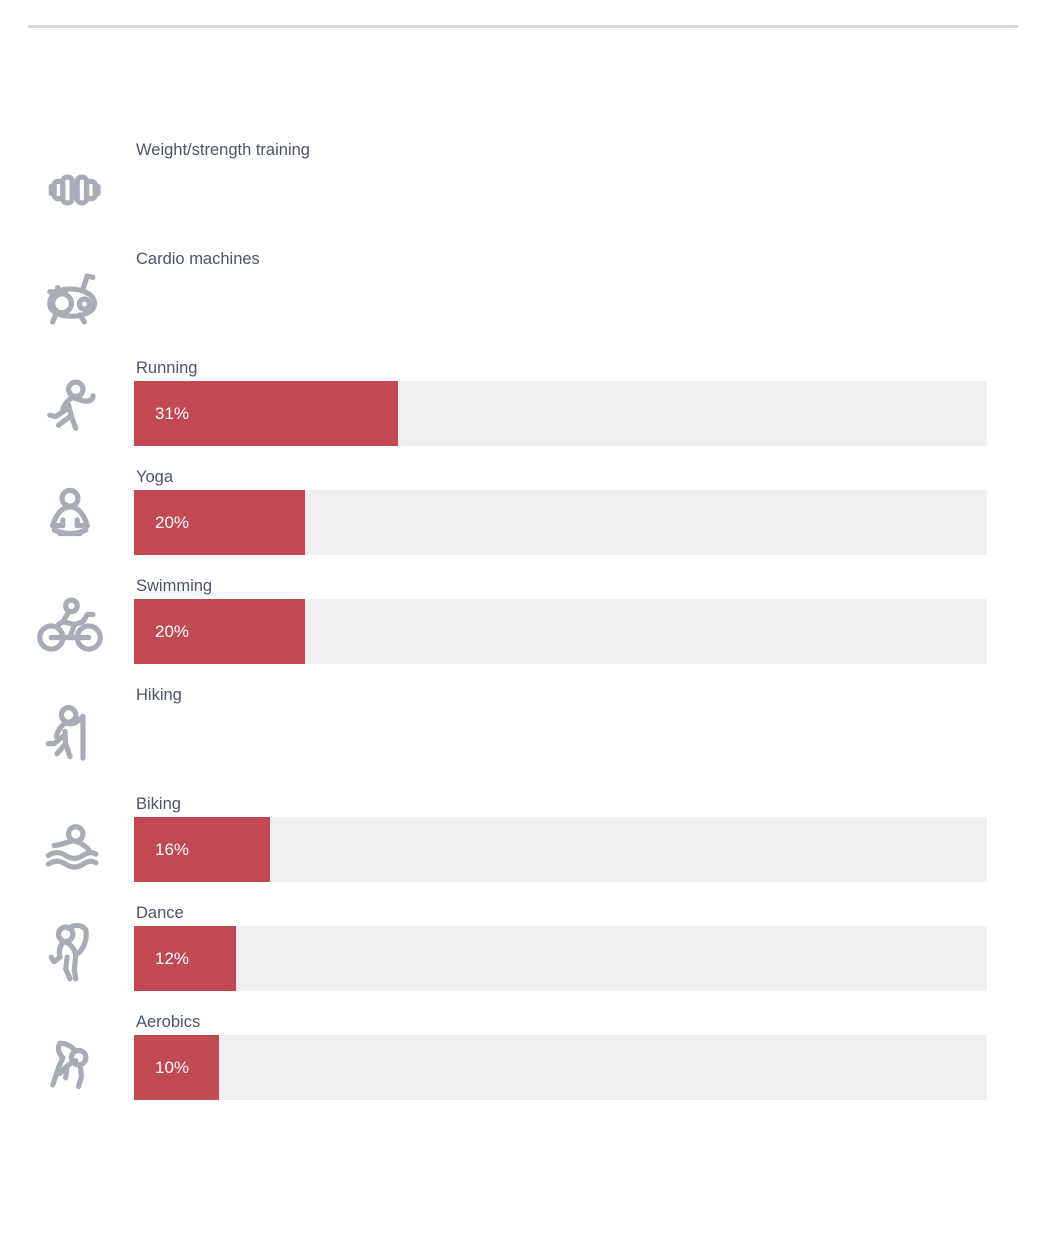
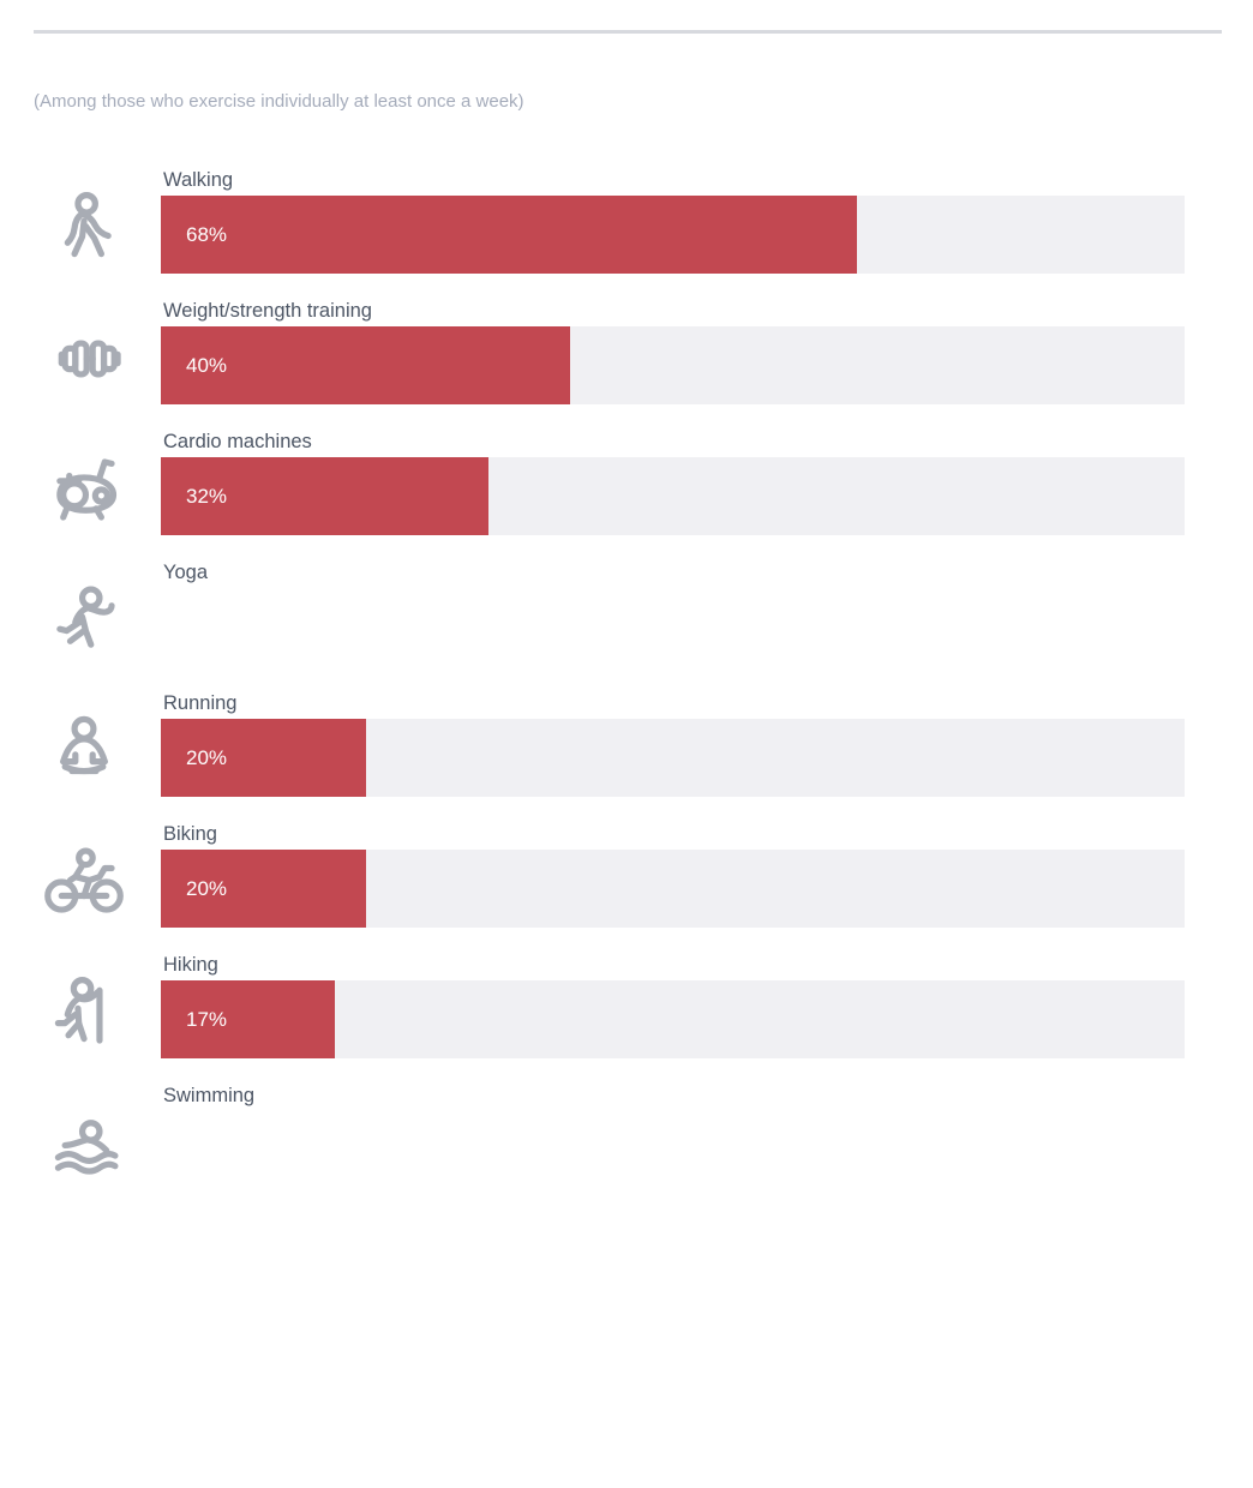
+ (Among those who exercise individually at least once a week)
+ Walking
+ 68%
  Weight/strength training
+ 40%
  Cardio machines
+ 32%
- Running
+ Yoga
- 31%
- Yoga
+ Running
  20%
- Swimming
+ Biking
  20%
  Hiking
+ 17%
- Biking
+ Swimming
- 16%
- Dance
- 12%
- Aerobics
- 10%
